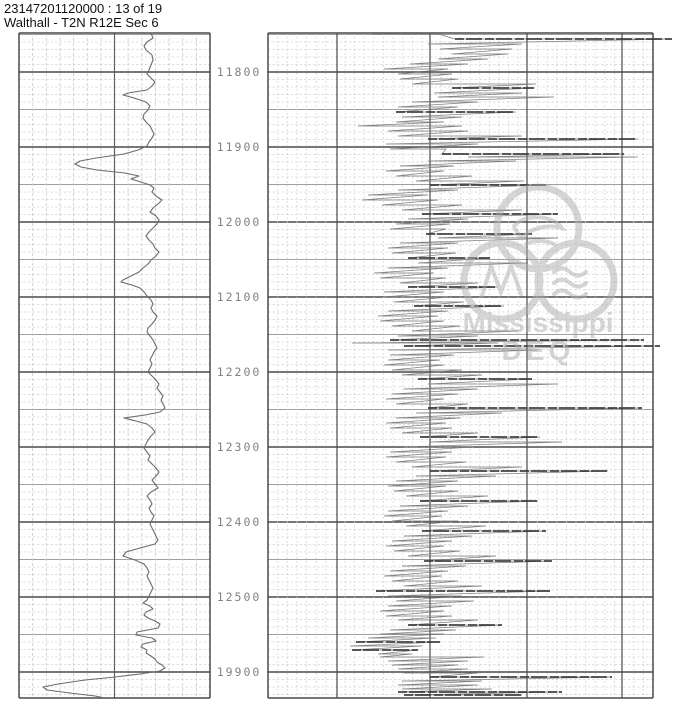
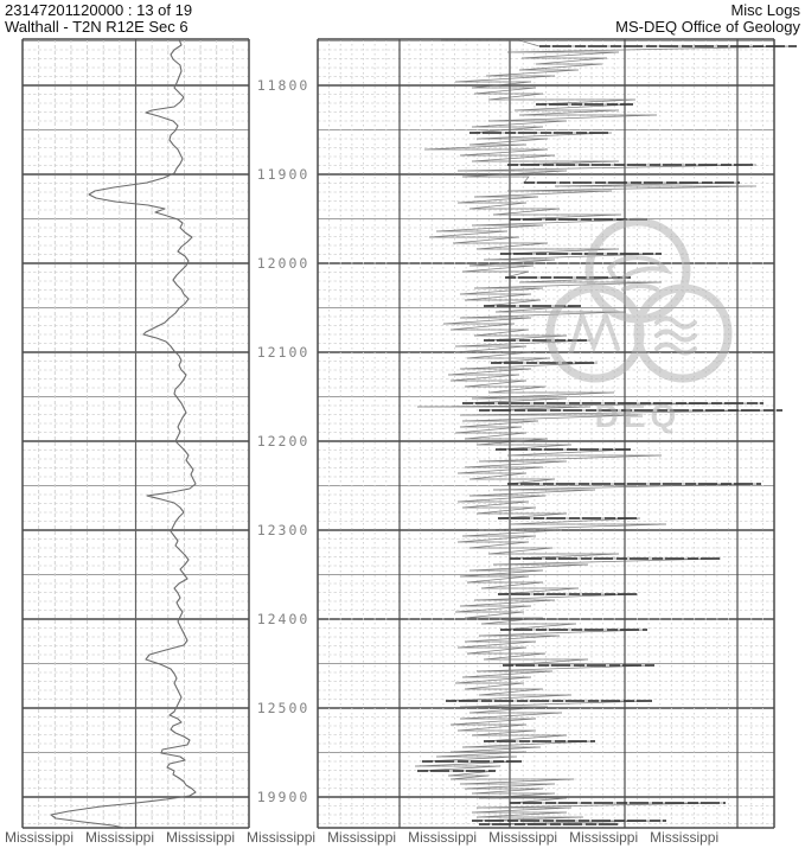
  23147201120000 : 13 of 19
  Walthall - T2N R12E Sec 6
+ Misc Logs
+ MS-DEQ Office of Geology
  11800
  11900
  12000
  12100
  12200
  12300
  12400
  12500
  19900
- Mississippi
  DEQ
+ Mississippi Mississippi Mississippi Mississippi Mississippi Mississippi Mississippi Mississippi Mississippi
